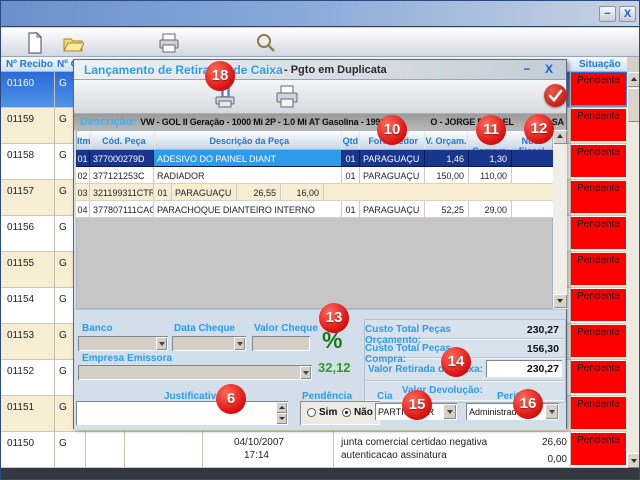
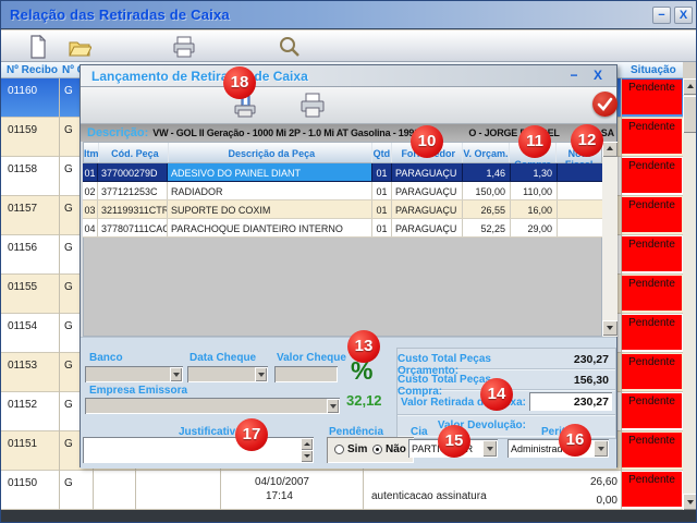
+ Relação das Retiradas de Caixa
  −
  X
  Nº Recibo
  Situação
  01160
  G
  Pendente
  01159
  G
  Pendente
  01158
  G
  Pendente
  01157
  G
  Pendente
  01156
  G
  Pendente
  01155
  G
  Pendente
  01154
  G
  Pendente
  01153
  G
  Pendente
  01152
  G
  Pendente
  01151
  G
  Pendente
  01150
  G
  04/10/2007
  17:14
- junta comercial certidao negativa
  autenticacao assinatura
  26,60
  0,00
  Pendente
  Lançamento de Retir de Caixa
- - Pgto em Duplicata
  −
  X
  Descrição:
  VW - GOL II Geração - 1000 Mi 2P - 1.0 Mi AT Gasolina - 19
  Itm
  Cód. Peça
  Descrição da Peça
  Qtd
  V. Orçam.
  01
  377000279D
  ADESIVO DO PAINEL DIANT
  01
  PARAGUAÇU
  1,46
  1,30
  02
  377121253C
  RADIADOR
  01
  PARAGUAÇU
  150,00
  110,00
  03
  321199311CTR
+ SUPORTE DO COXIM
  01
  PARAGUAÇU
  26,55
  16,00
  04
  377807111CAC
  PARACHOQUE DIANTEIRO INTERNO
  01
  PARAGUAÇU
  52,25
  29,00
  Banco
  Data Cheque
  Valor Cheque
  Empresa Emissora
  %
  32,12
  Custo Total Peças Orçamento:
  230,27
  Custo Total Peça Compra:
  156,30
  Valor Retirada dxa:
  230,27
  Vr Devolução:
  Justificativ
  Pendência
  Sim
  Não
  Cia
  Administrad
  10
  11
  12
  13
  14
  15
  16
- 6
+ 17
  18
